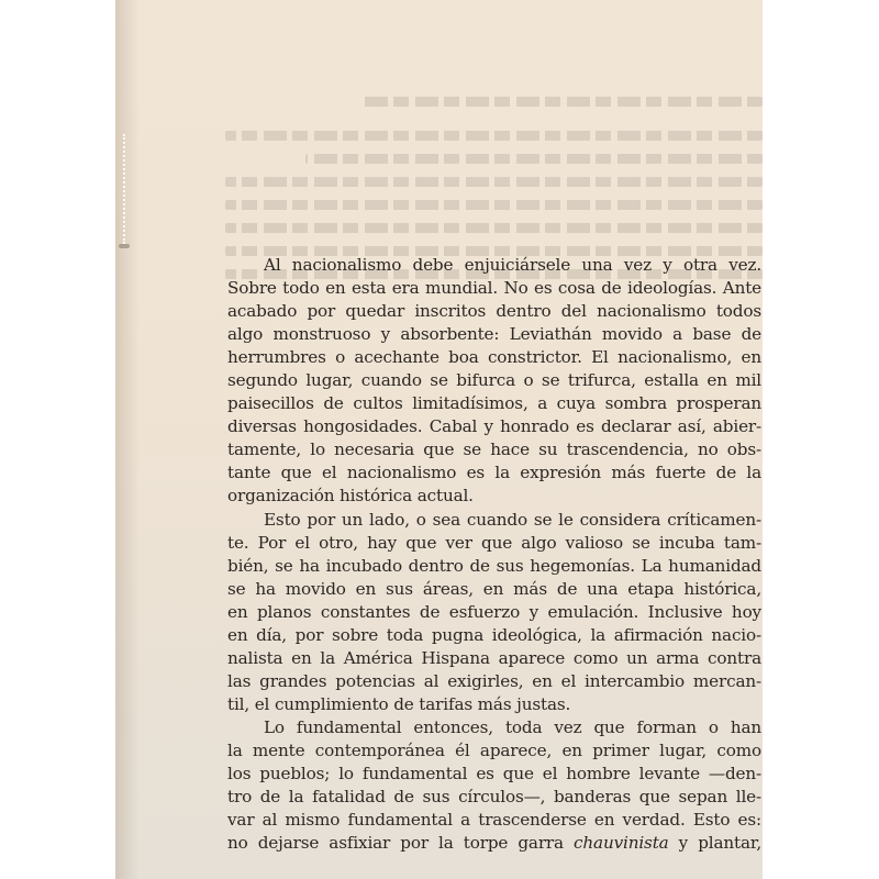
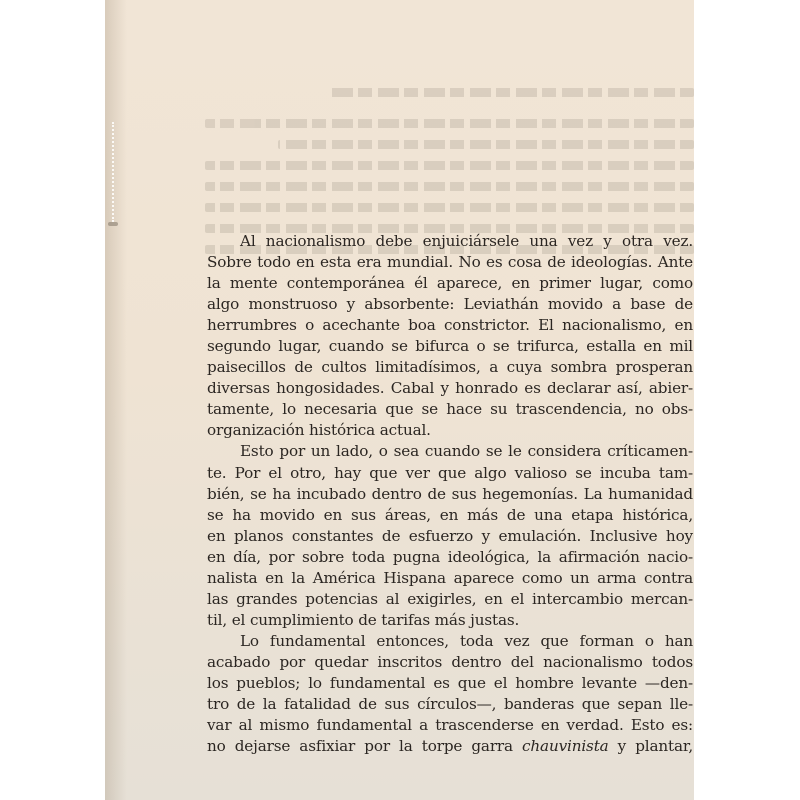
  Al nacionalismo debe enjuiciársele una vez y otra vez.
  Sobre todo en esta era mundial. No es cosa de ideologías. Ante
- acabado por quedar inscritos dentro del nacionalismo todos
+ la mente contemporánea él aparece, en primer lugar, como
  algo monstruoso y absorbente: Leviathán movido a base de
  herrumbres o acechante boa constrictor. El nacionalismo, en
  segundo lugar, cuando se bifurca o se trifurca, estalla en mil
  paisecillos de cultos limitadísimos, a cuya sombra prosperan
  diversas hongosidades. Cabal y honrado es declarar así, abier-
  tamente, lo necesaria que se hace su trascendencia, no obs-
- tante que el nacionalismo es la expresión más fuerte de la
  organización histórica actual.
  Esto por un lado, o sea cuando se le considera críticamen-
  te. Por el otro, hay que ver que algo valioso se incuba tam-
  bién, se ha incubado dentro de sus hegemonías. La humanidad
  se ha movido en sus áreas, en más de una etapa histórica,
  en planos constantes de esfuerzo y emulación. Inclusive hoy
  en día, por sobre toda pugna ideológica, la afirmación nacio-
  nalista en la América Hispana aparece como un arma contra
  las grandes potencias al exigirles, en el intercambio mercan-
  til, el cumplimiento de tarifas más justas.
  Lo fundamental entonces, toda vez que forman o han
- la mente contemporánea él aparece, en primer lugar, como
+ acabado por quedar inscritos dentro del nacionalismo todos
  los pueblos; lo fundamental es que el hombre levante —den-
  tro de la fatalidad de sus círculos—, banderas que sepan lle-
  var al mismo fundamental a trascenderse en verdad. Esto es:
  no dejarse asfixiar por la torpe garra chauvinista y plantar,
